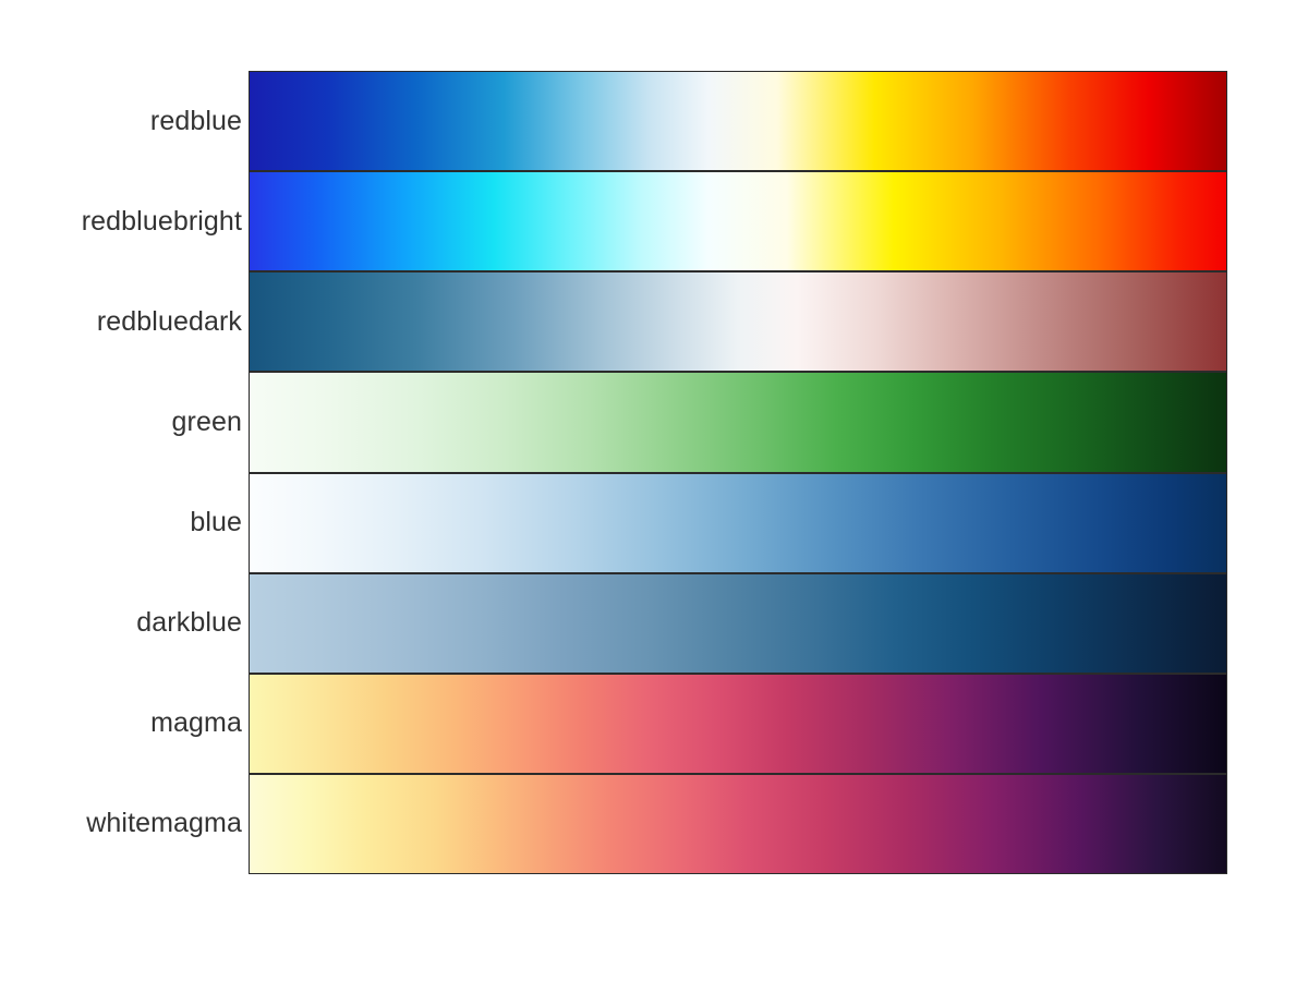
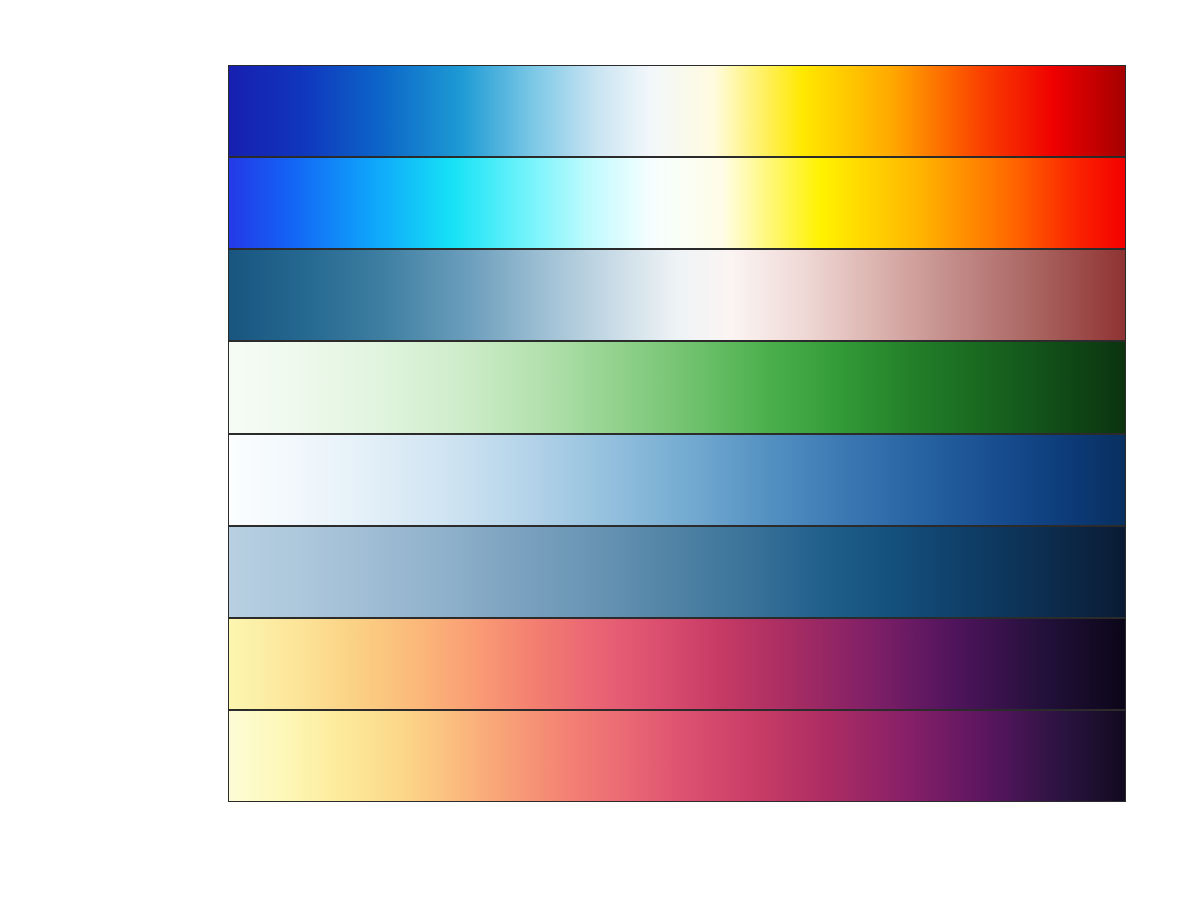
- redblue
- redbluebright
- redbluedark
- green
- blue
- darkblue
- magma
- whitemagma
